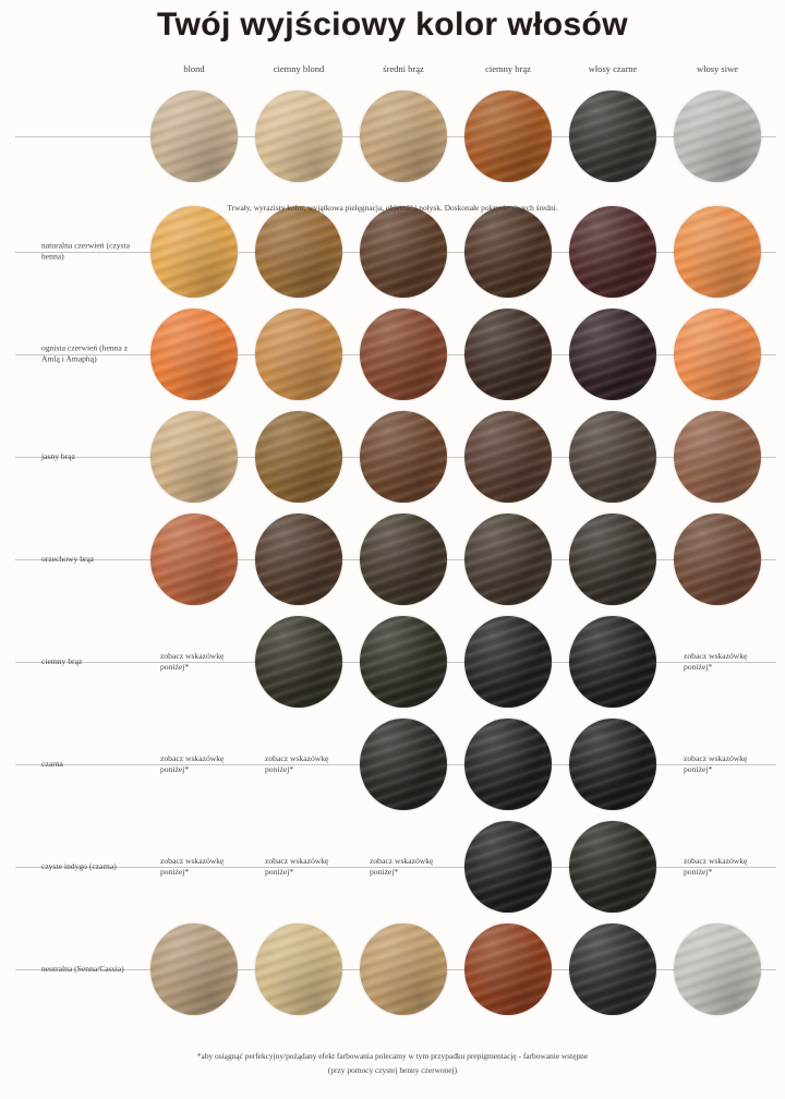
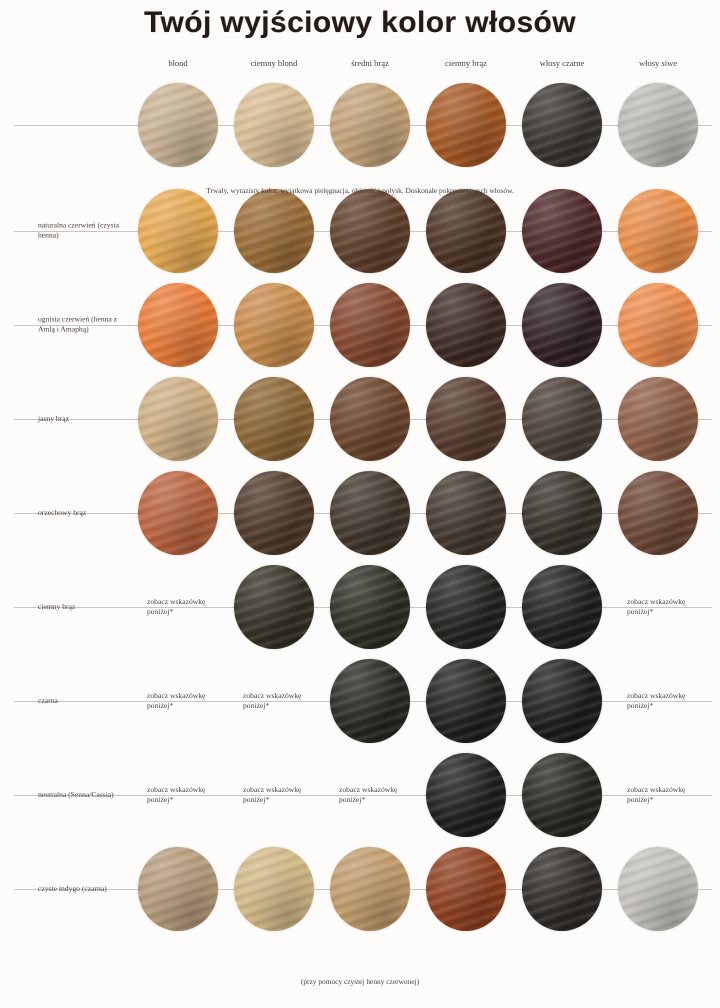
  Twój wyjściowy kolor włosów
  blond
  ciemny blond
  średni brąz
  ciemny brąz
  włosy czarne
  włosy siwe
  naturalna czerwień (czysta henna)
  ognista czerwień (henna z Amlą i Amaphą)
  jasny brąz
  orzechowy brąz
  ciemny brąz
  zobacz wskazówkę poniżej*
  zobacz wskazówkę poniżej*
  czarna
  zobacz wskazówkę poniżej*
  zobacz wskazówkę poniżej*
  zobacz wskazówkę poniżej*
- czyste indygo (czarna)
+ neutralna (Senna/Cassia)
  zobacz wskazówkę poniżej*
  zobacz wskazówkę poniżej*
  zobacz wskazówkę poniżej*
  zobacz wskazówkę poniżej*
- neutralna (Senna/Cassia)
+ czyste indygo (czarna)
- Trwały, wyrazisty kolor, wyjątkowa pielęgnacja, objętość i połysk. Doskonałe pokrycie siwych średni.
+ Trwały, wyrazisty kolor, wyjątkowa pielęgnacja, objętość i połysk. Doskonałe pokrycie siwych włosów.
- *aby osiągnąć perfekcyjny/pożądany efekt farbowania polecamy w tym przypadku prepigmentację - farbowanie wstępne
  (przy pomocy czystej henny czerwonej)
